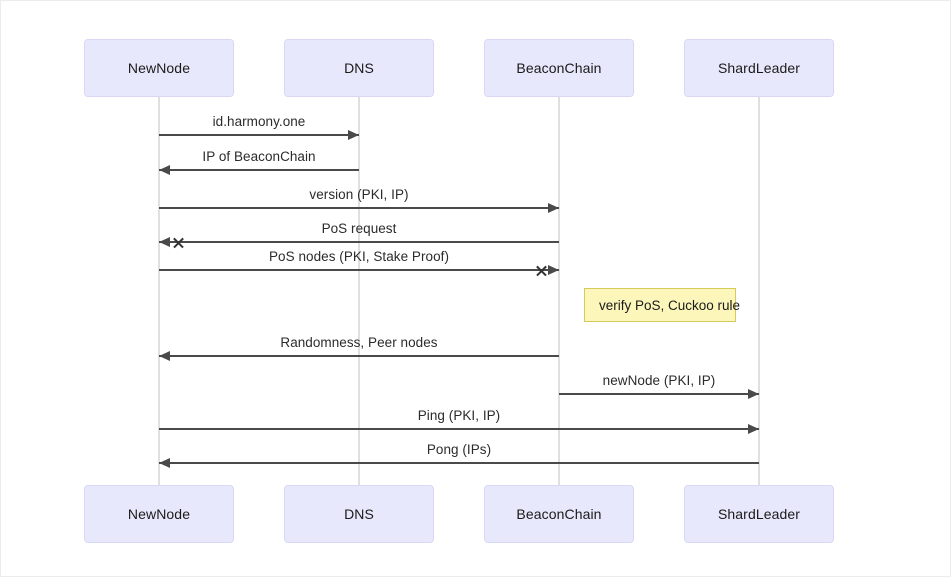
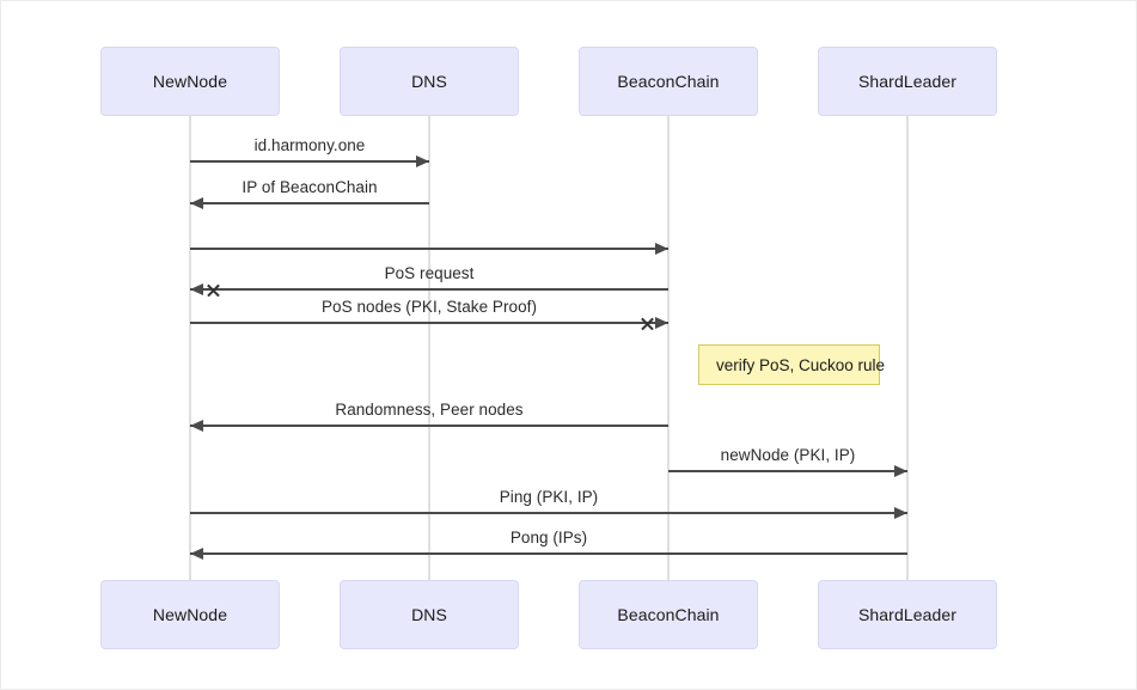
  NewNode
  DNS
  BeaconChain
  ShardLeader
  NewNode
  DNS
  BeaconChain
  ShardLeader
  id.harmony.one
  IP of BeaconChain
- version (PKI, IP)
  PoS request
  PoS nodes (PKI, Stake Proof)
  Randomness, Peer nodes
  newNode (PKI, IP)
  Ping (PKI, IP)
  Pong (IPs)
  verify PoS, Cuckoo rule
